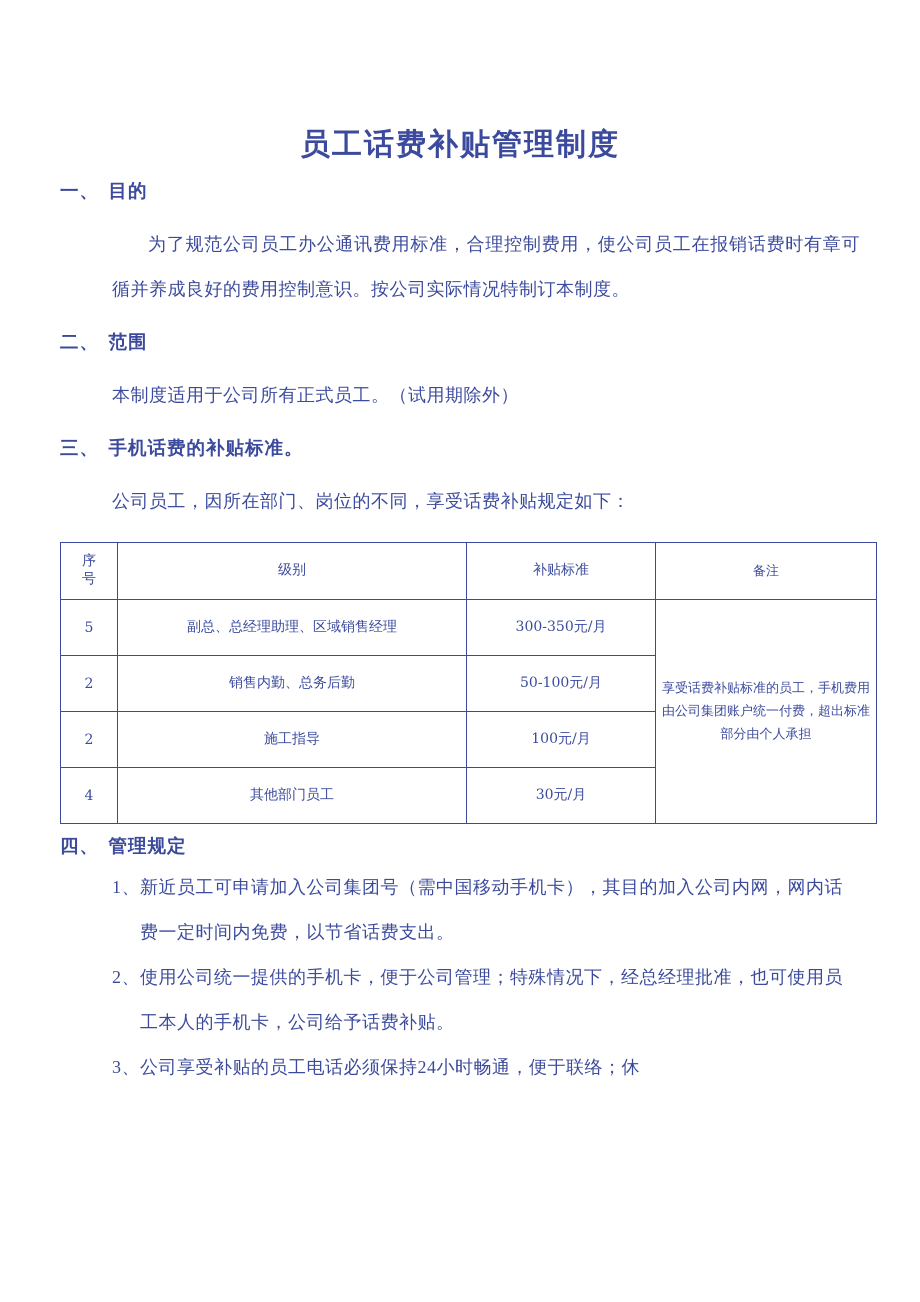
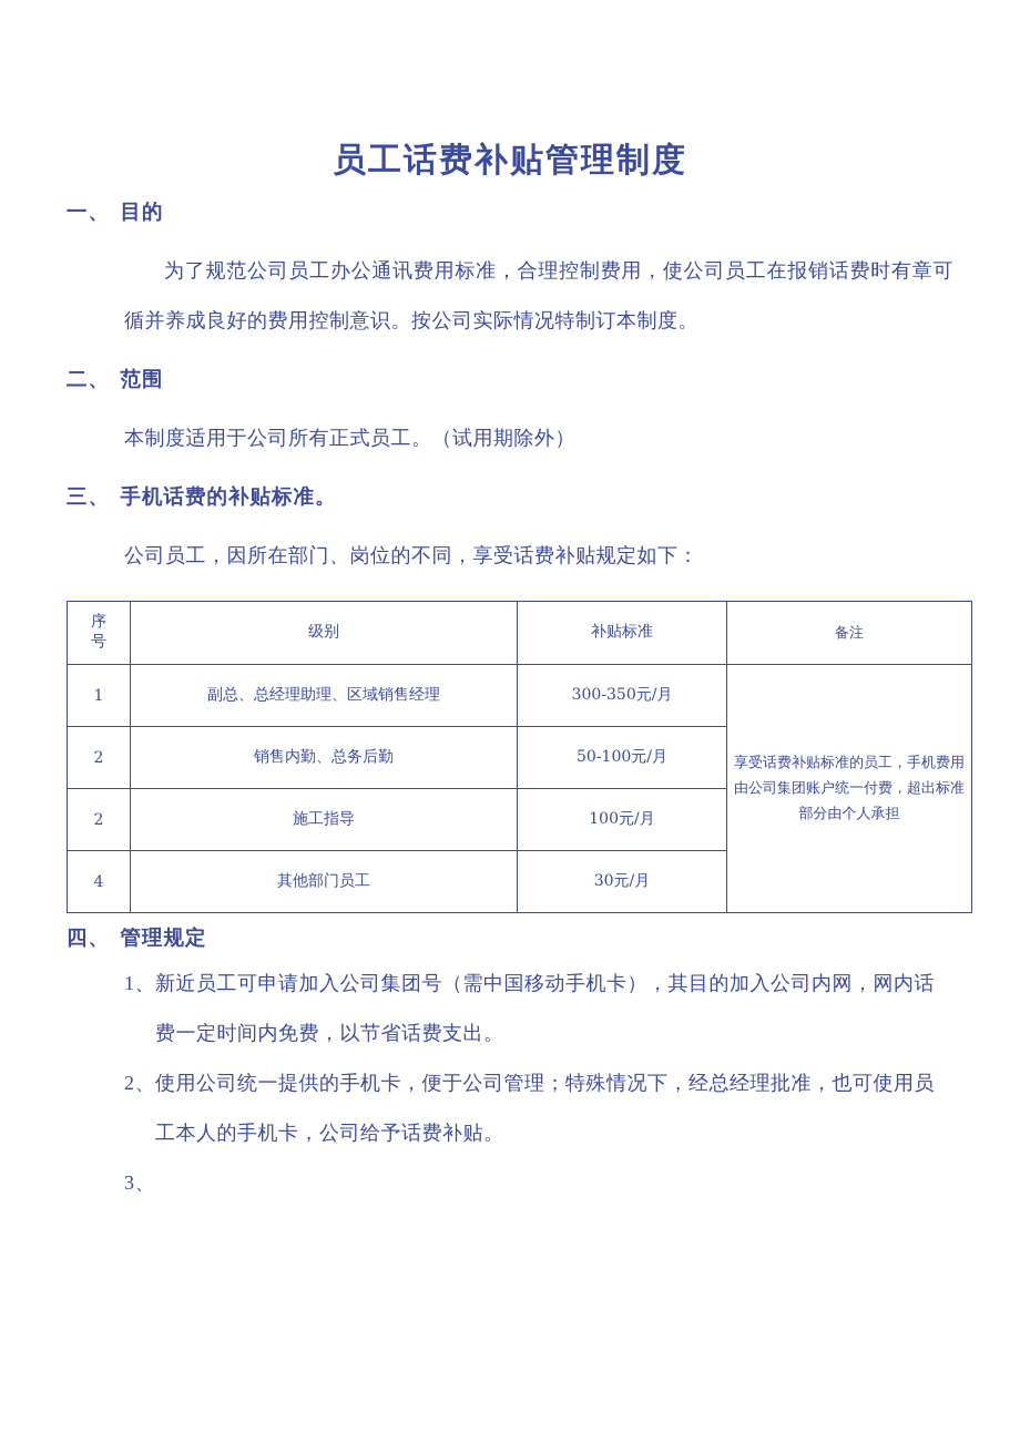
  员工话费补贴管理制度
  一、 目的
  为了规范公司员工办公通讯费用标准，合理控制费用，使公司员工在报销话费时有章可循并养成良好的费用控制意识。按公司实际情况特制订本制度。
  二、 范围
  本制度适用于公司所有正式员工。（试用期除外）
  三、 手机话费的补贴标准。
  公司员工，因所在部门、岗位的不同，享受话费补贴规定如下：
  序 号	级别	补贴标准	备注
- 5	副总、总经理助理、区域销售经理	300-350元/月	享受话费补贴标准的员工，手机费用由公司集团账户统一付费，超出标准部分由个人承担
+ 1	副总、总经理助理、区域销售经理	300-350元/月	享受话费补贴标准的员工，手机费用由公司集团账户统一付费，超出标准部分由个人承担
  2	销售内勤、总务后勤	50-100元/月
  2	施工指导	100元/月
  4	其他部门员工	30元/月
  四、 管理规定
  1、
  新近员工可申请加入公司集团号（需中国移动手机卡），其目的加入公司内网，网内话费一定时间内免费，以节省话费支出。
  2、
  使用公司统一提供的手机卡，便于公司管理；特殊情况下，经总经理批准，也可使用员工本人的手机卡，公司给予话费补贴。
  3、
- 公司享受补贴的员工电话必须保持24小时畅通，便于联络；休
